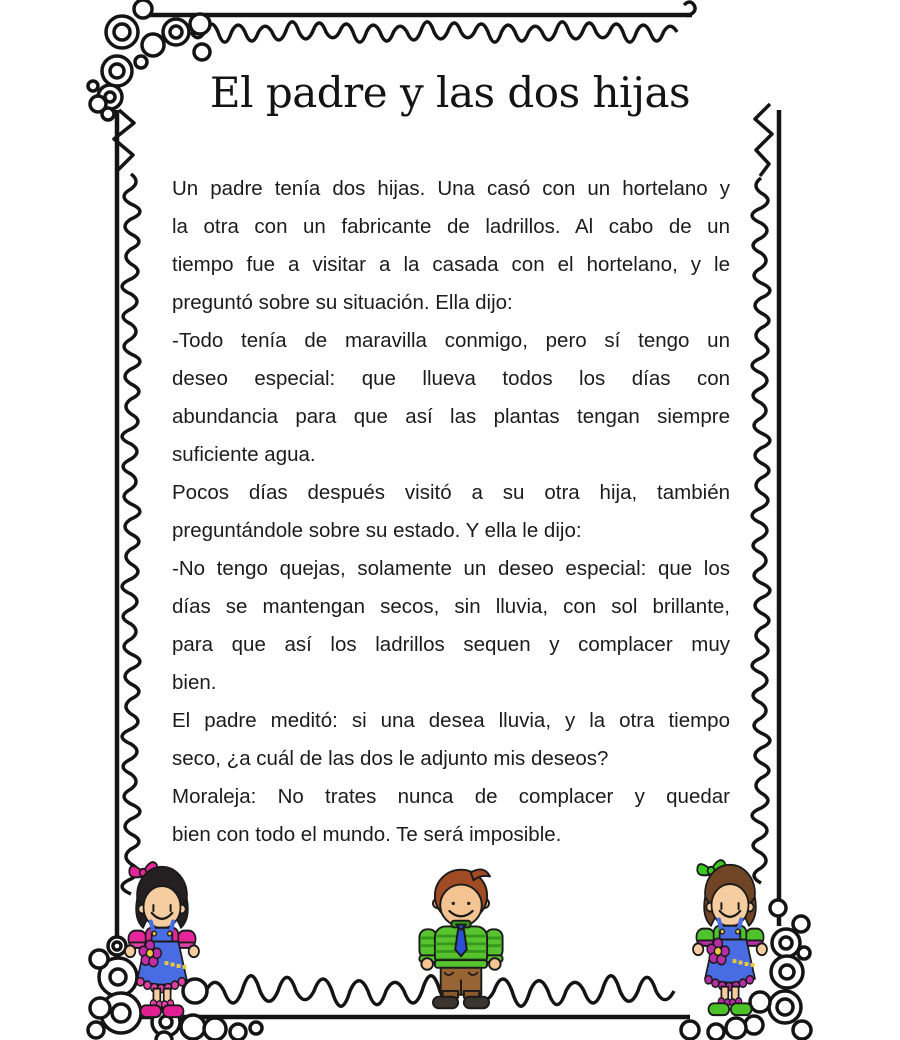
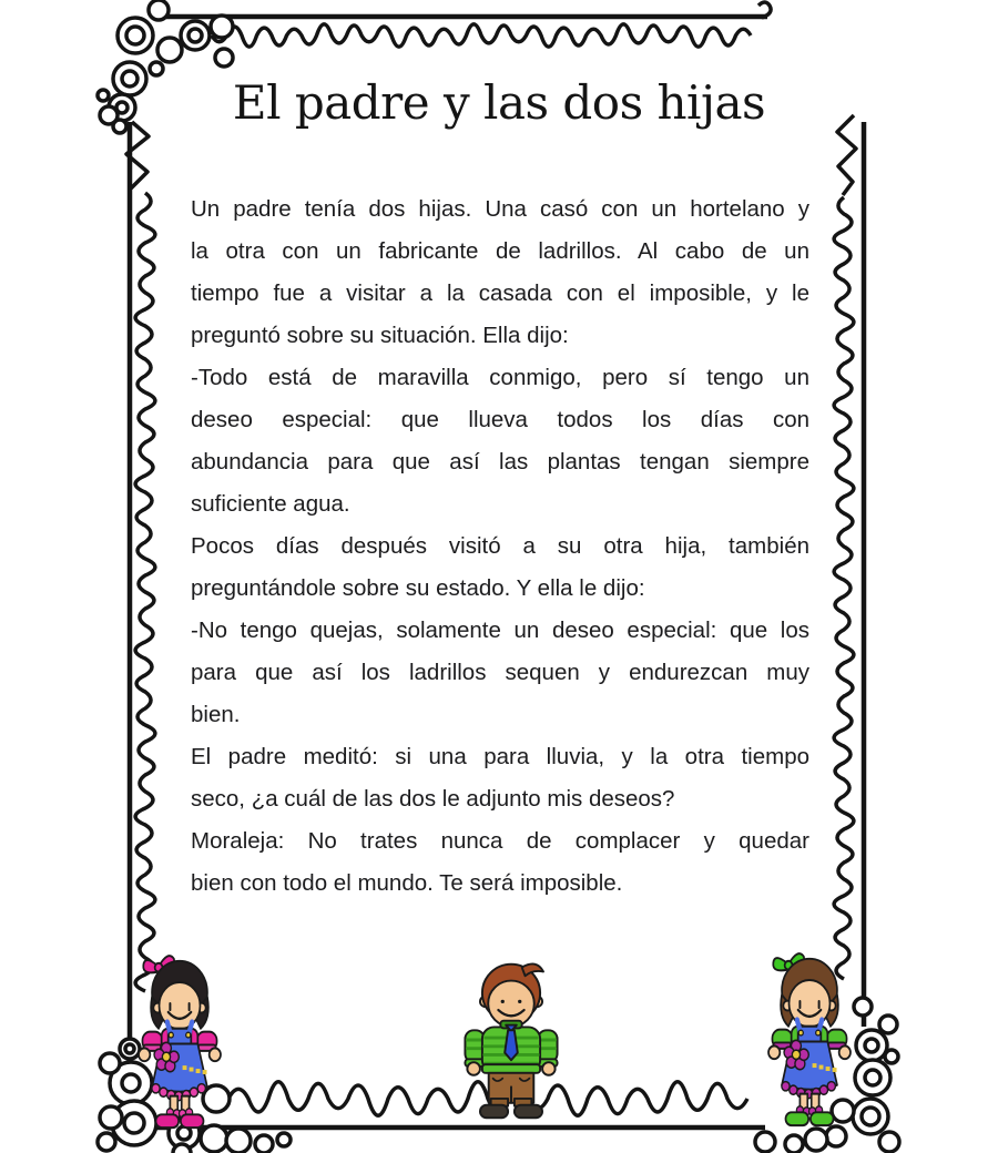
  El padre y las dos hijas
  Un padre tenía dos hijas. Una casó con un hortelano y
  la otra con un fabricante de ladrillos. Al cabo de un
- tiempo fue a visitar a la casada con el hortelano, y le
+ tiempo fue a visitar a la casada con el imposible, y le
  preguntó sobre su situación. Ella dijo:
- -Todo tenía de maravilla conmigo, pero sí tengo un
+ -Todo está de maravilla conmigo, pero sí tengo un
  deseo especial: que llueva todos los días con
  abundancia para que así las plantas tengan siempre
  suficiente agua.
  Pocos días después visitó a su otra hija, también
  preguntándole sobre su estado. Y ella le dijo:
  -No tengo quejas, solamente un deseo especial: que los
- días se mantengan secos, sin lluvia, con sol brillante,
- para que así los ladrillos sequen y complacer muy
+ para que así los ladrillos sequen y endurezcan muy
  bien.
- El padre meditó: si una desea lluvia, y la otra tiempo
+ El padre meditó: si una para lluvia, y la otra tiempo
  seco, ¿a cuál de las dos le adjunto mis deseos?
  Moraleja: No trates nunca de complacer y quedar
  bien con todo el mundo. Te será imposible.
